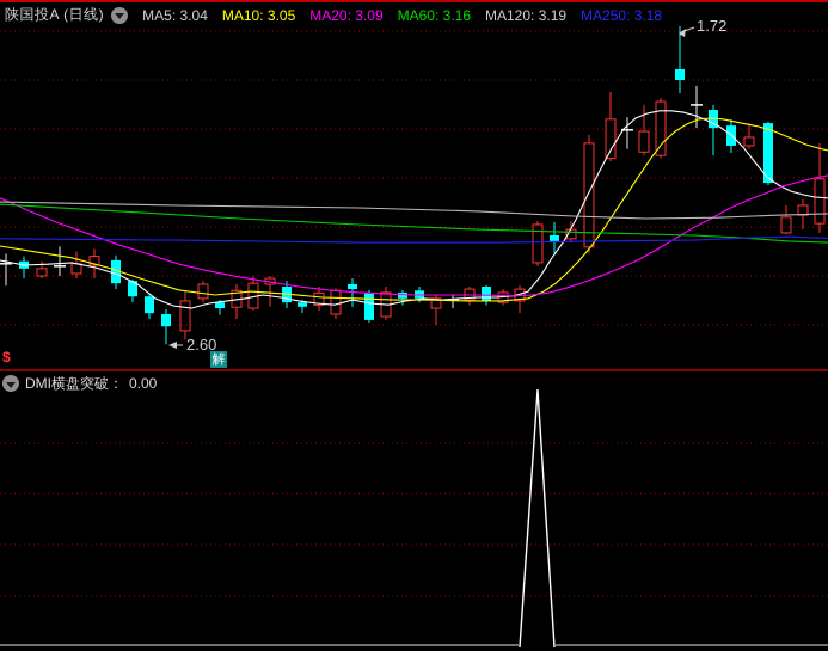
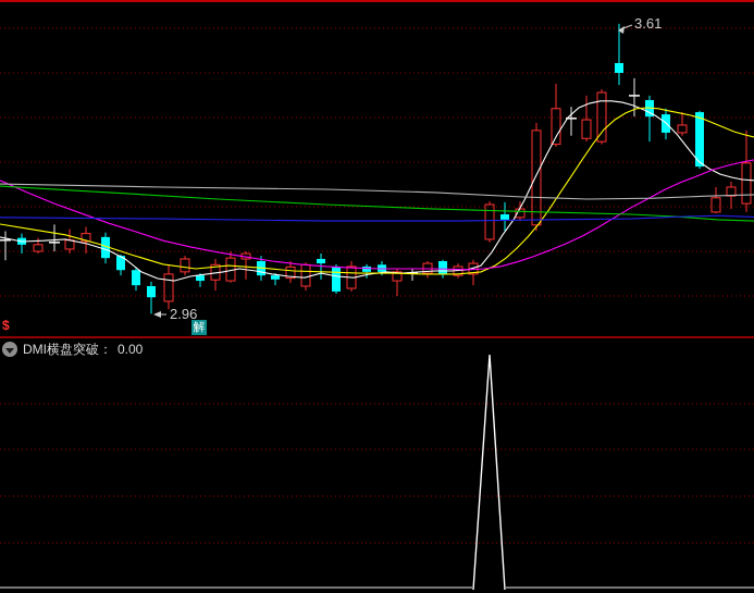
- 陕国投A (日线)
- MA5: 3.04
- MA10: 3.05
- MA20: 3.09
- MA60: 3.16
- MA120: 3.19
- MA250: 3.18
- 1.72
+ 3.61
- 2.60
+ 2.96
  解
  $
  DMI横盘突破：
  0.00
